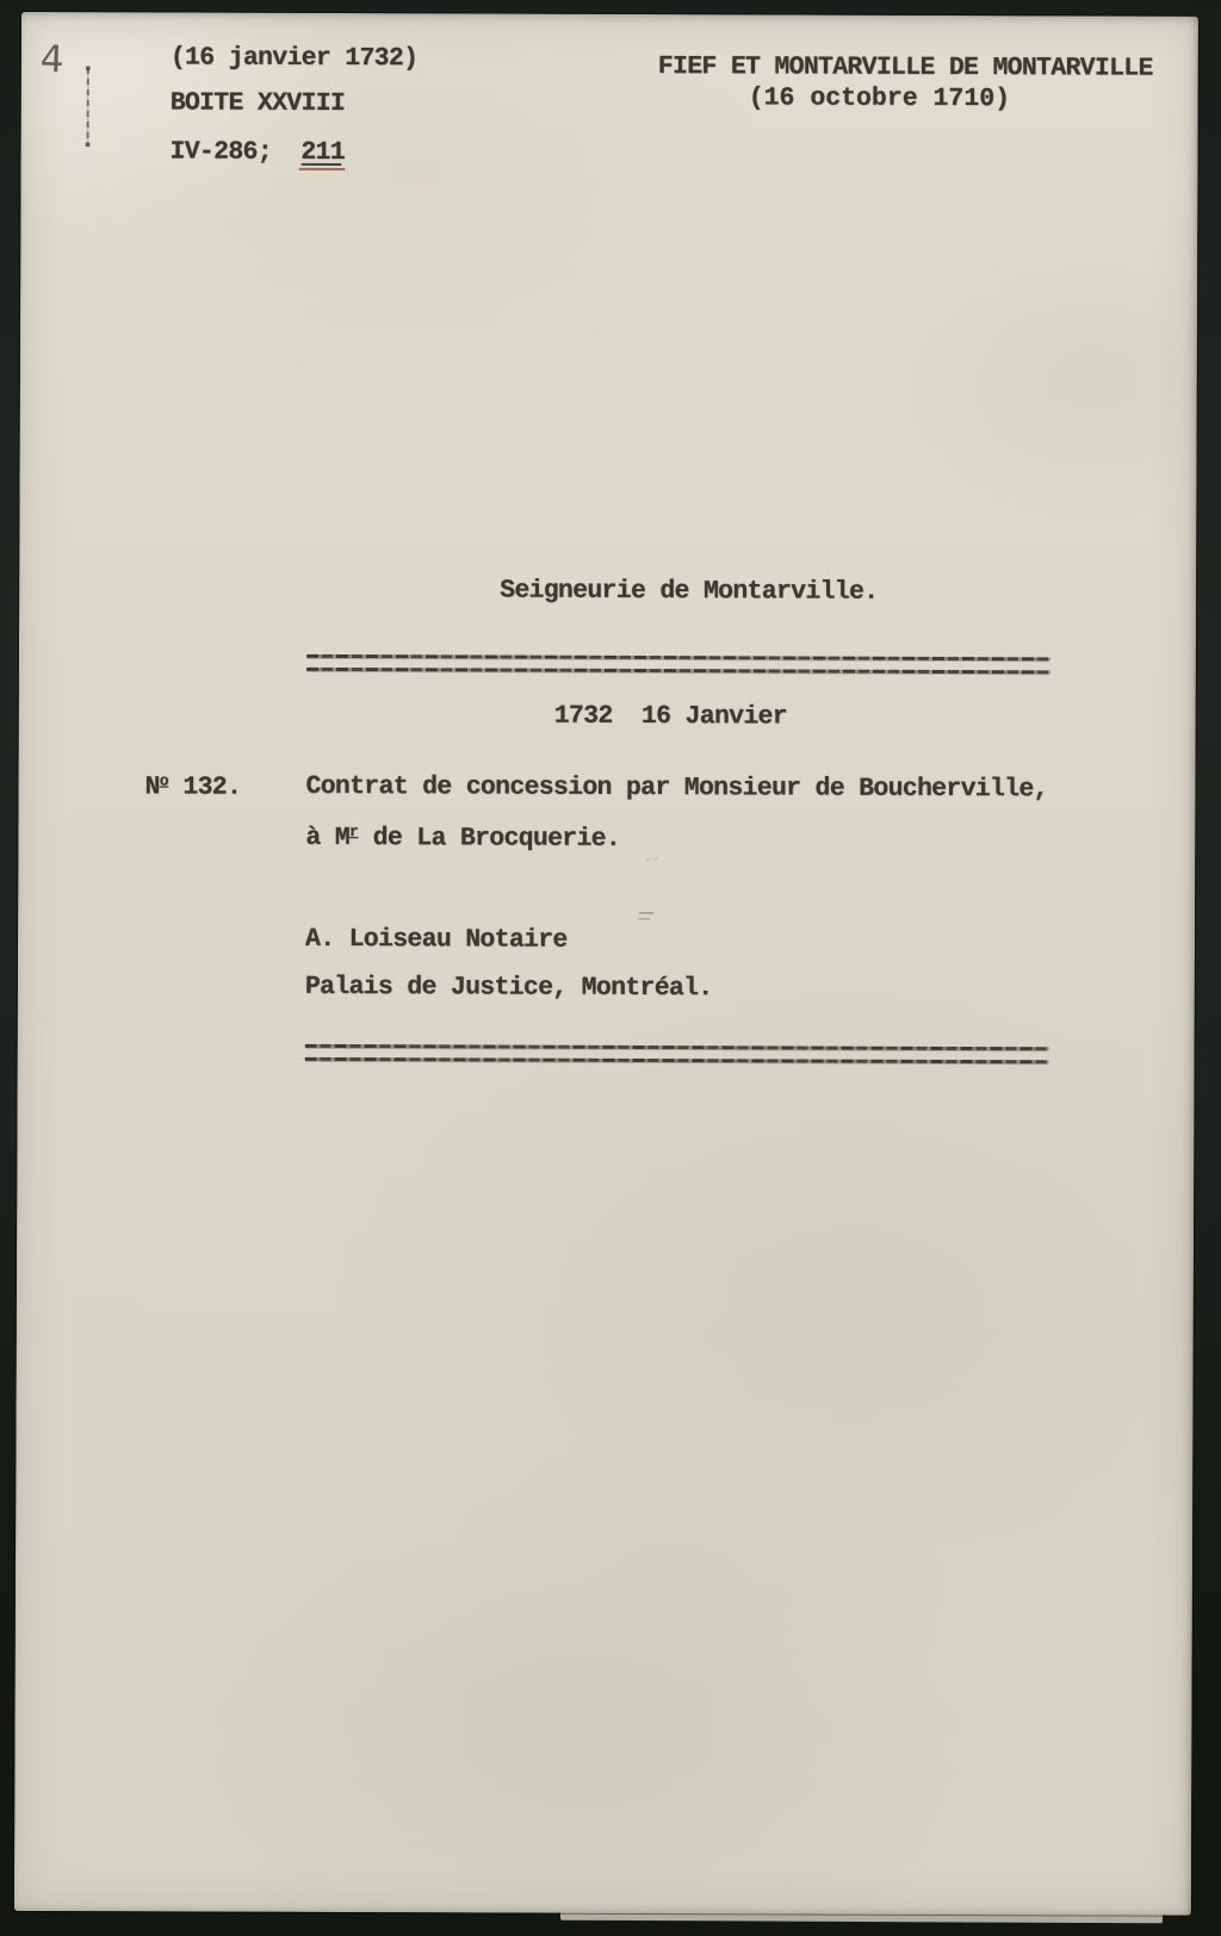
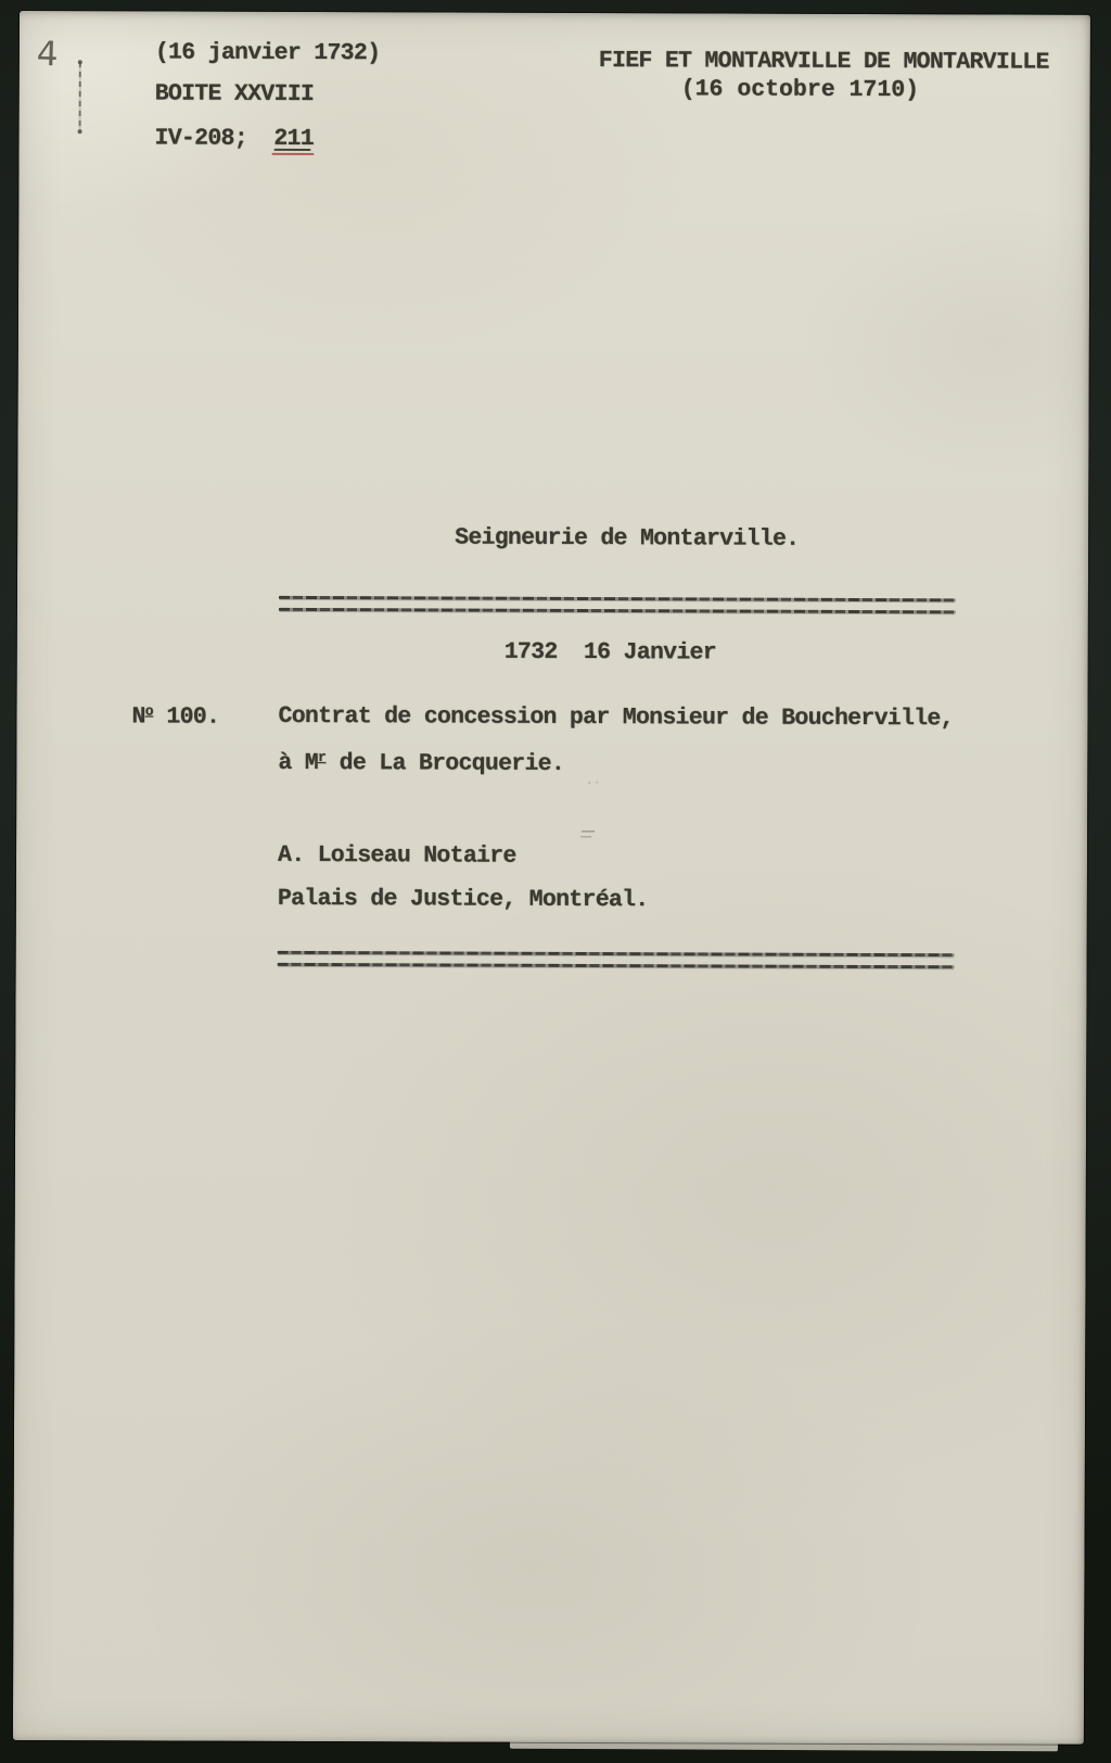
  (16 janvier 1732)
  BOITE XXVIII
- IV-286; 211
+ IV-208; 211
  FIEF ET MONTARVILLE DE MONTARVILLE
  (16 octobre 1710)
  Seigneurie de Montarville.
  1732 16 Janvier
- No 132.
+ No 100.
  Contrat de concession par Monsieur de Boucherville,
  à Mr de La Brocquerie.
  A. Loiseau Notaire
  Palais de Justice, Montréal.
